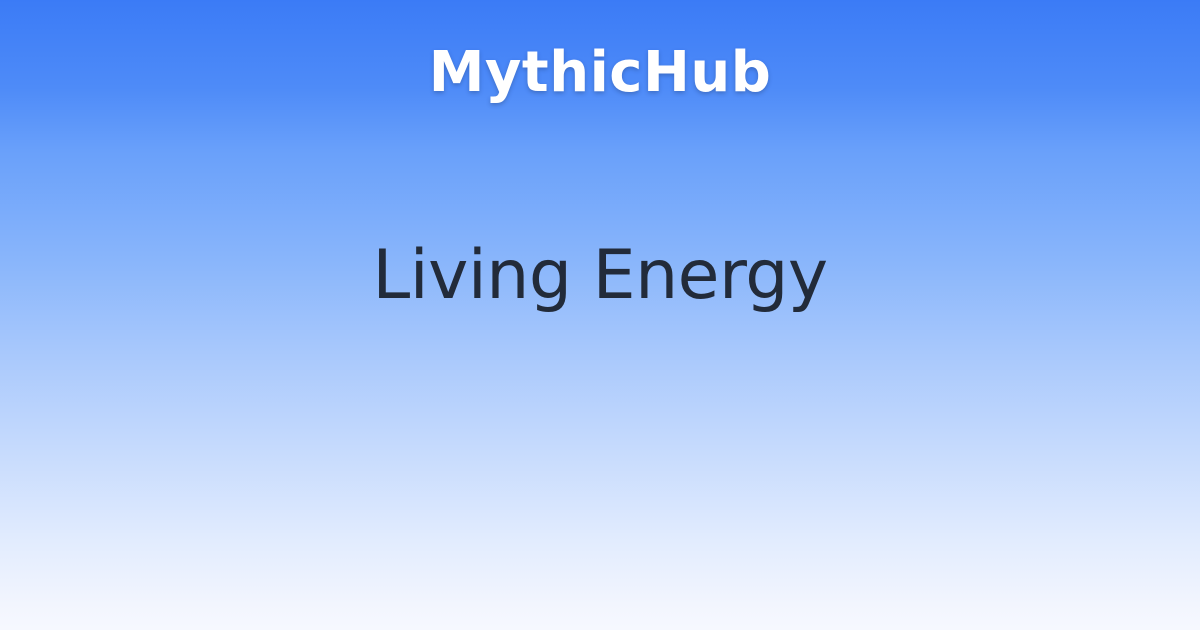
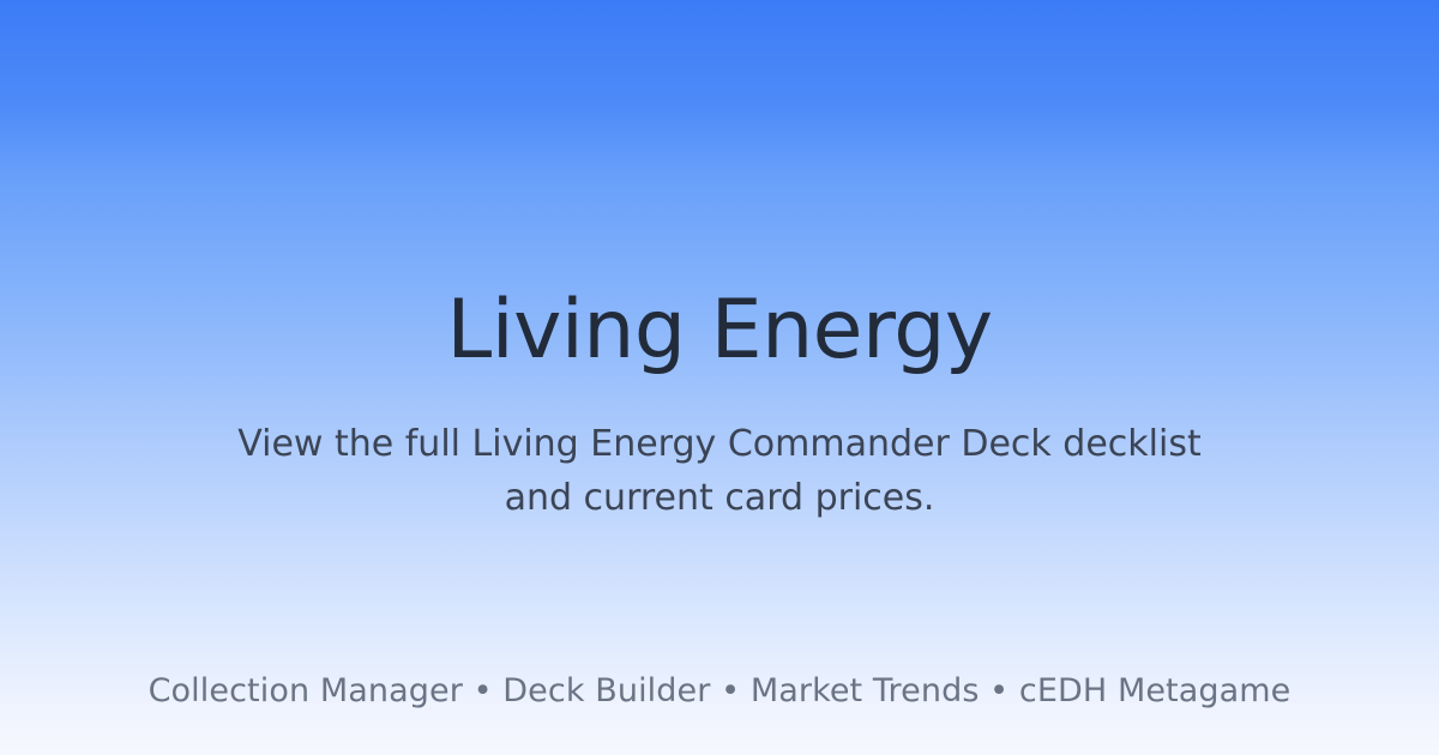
- MythicHub
  Living Energy
+ View the full Living Energy Commander Deck decklist and current card prices.
+ Collection Manager • Deck Builder • Market Trends • cEDH Metagame
